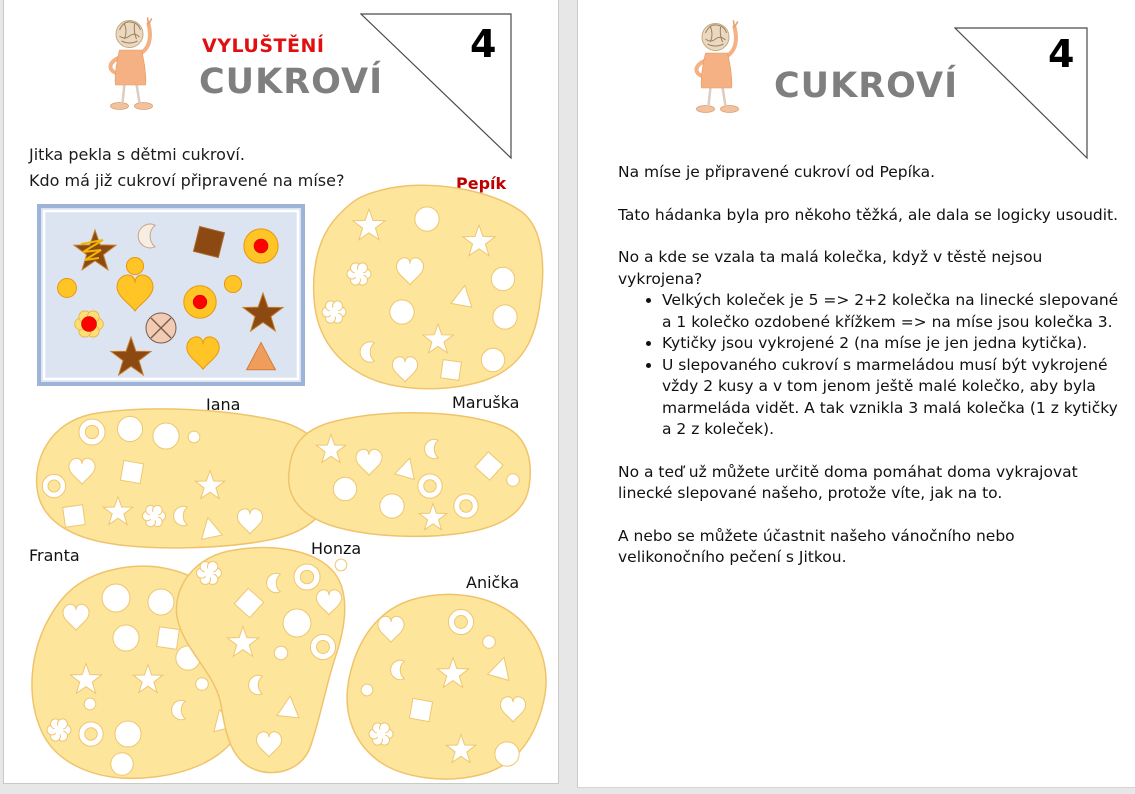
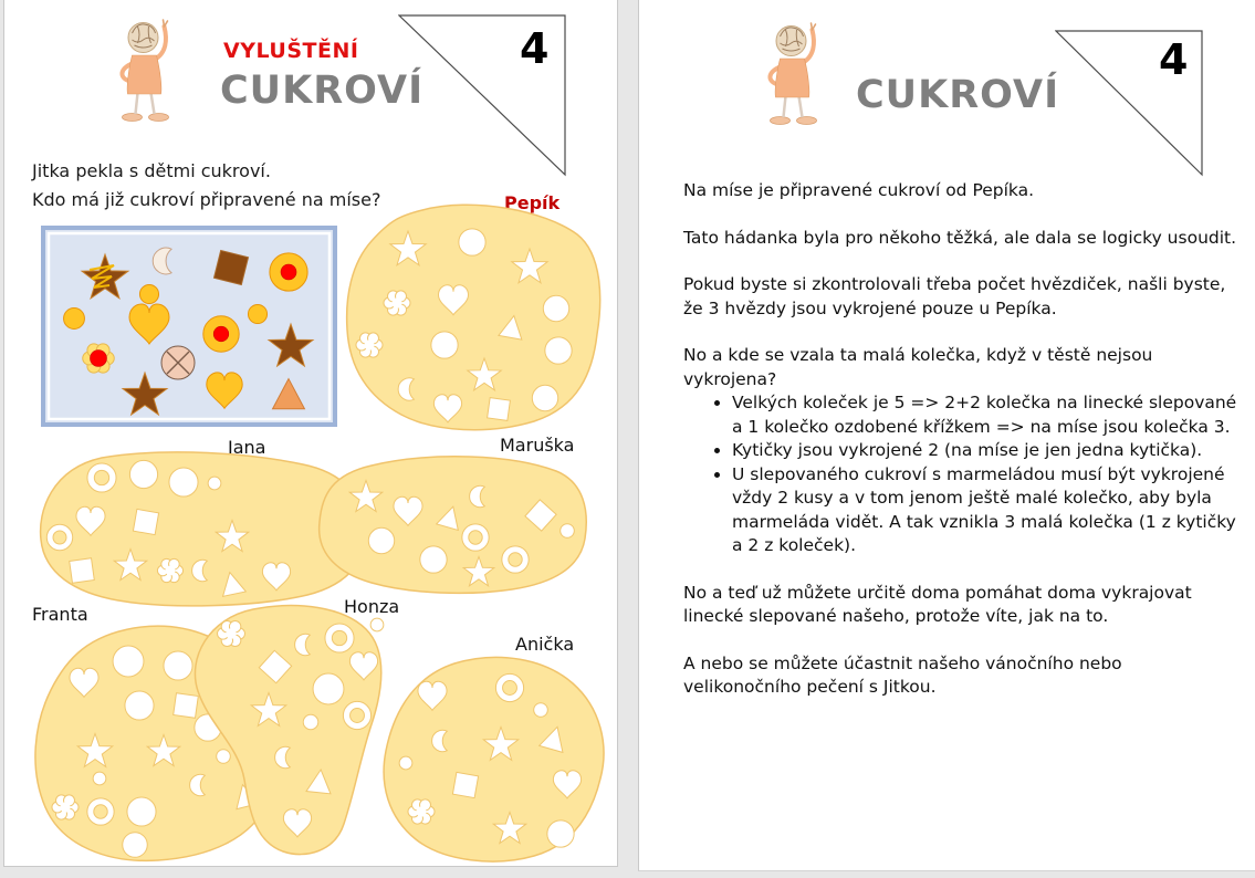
  VYLUŠTĚNÍ
  CUKROVÍ
  4
  Jitka pekla s dětmi cukroví.
  Kdo má již cukroví připravené na míse?
  Pepík
  Jana
  Maruška
  Franta
  Honza
  Anička
  CUKROVÍ
  4
  Na míse je připravené cukroví od Pepíka.
  Tato hádanka byla pro někoho těžká, ale dala se logicky usoudit.
+ Pokud byste si zkontrolovali třeba počet hvězdiček, našli byste, že 3 hvězdy jsou vykrojené pouze u Pepíka.
  No a kde se vzala ta malá kolečka, když v těstě nejsou vykrojena?
  Velkých koleček je 5 => 2+2 kolečka na linecké slepované a 1 kolečko ozdobené křížkem => na míse jsou kolečka 3.
  Kytičky jsou vykrojené 2 (na míse je jen jedna kytička).
  U slepovaného cukroví s marmeládou musí být vykrojené vždy 2 kusy a v tom jenom ještě malé kolečko, aby byla marmeláda vidět. A tak vznikla 3 malá kolečka (1 z kytičky a 2 z koleček).
  No a teď už můžete určitě doma pomáhat doma vykrajovat linecké slepované našeho, protože víte, jak na to.
  A nebo se můžete účastnit našeho vánočního nebo velikonočního pečení s Jitkou.
